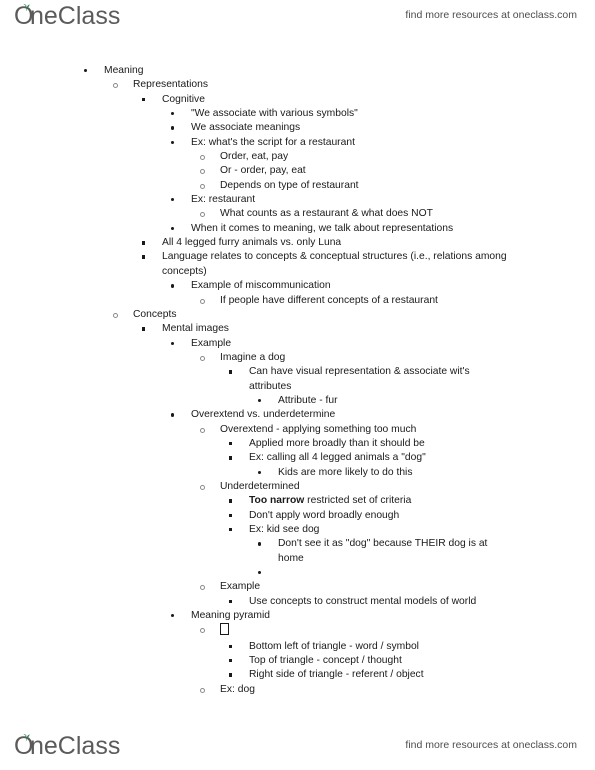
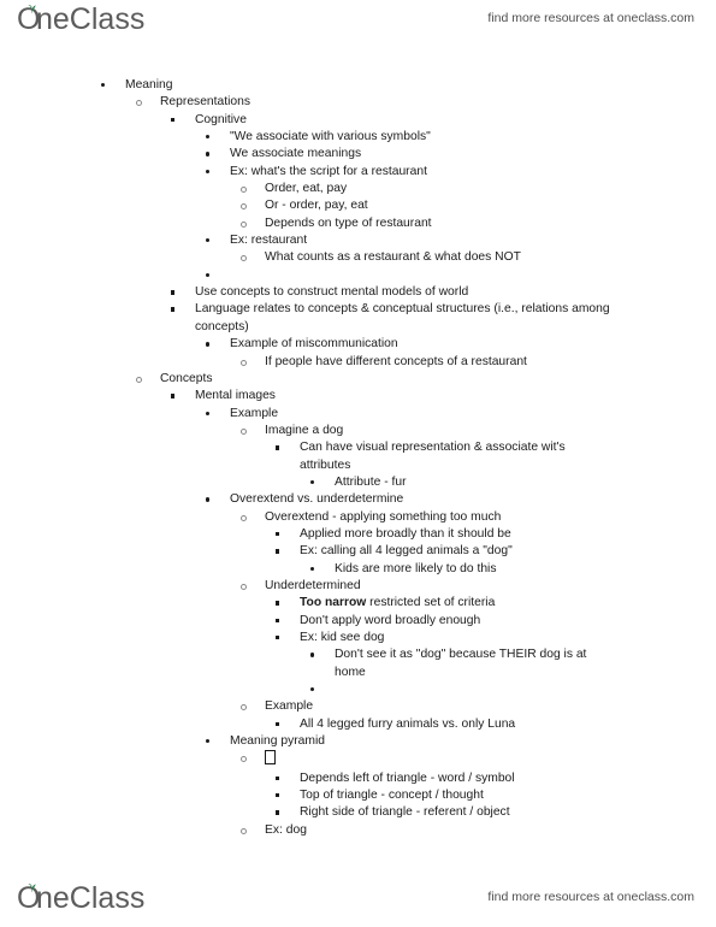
  O
  neClass
  find more resources at oneclass.com
  Meaning
  Representations
  Cognitive
  "We associate with various symbols"
  We associate meanings
  Ex: what's the script for a restaurant
  Order, eat, pay
  Or - order, pay, eat
  Depends on type of restaurant
  Ex: restaurant
  What counts as a restaurant & what does NOT
- When it comes to meaning, we talk about representations
- All 4 legged furry animals vs. only Luna
+ Use concepts to construct mental models of world
  Language relates to concepts & conceptual structures (i.e., relations among concepts)
  Example of miscommunication
  If people have different concepts of a restaurant
  Concepts
  Mental images
  Example
  Imagine a dog
  Can have visual representation & associate wit's attributes
  Attribute - fur
  Overextend vs. underdetermine
  Overextend - applying something too much
  Applied more broadly than it should be
  Ex: calling all 4 legged animals a "dog"
  Kids are more likely to do this
  Underdetermined
  Too narrow restricted set of criteria
  Don't apply word broadly enough
  Ex: kid see dog
  Don't see it as "dog" because THEIR dog is at home
  Example
- Use concepts to construct mental models of world
+ All 4 legged furry animals vs. only Luna
  Meaning pyramid
- Bottom left of triangle - word / symbol
+ Depends left of triangle - word / symbol
  Top of triangle - concept / thought
  Right side of triangle - referent / object
  Ex: dog
  O
  neClass
  find more resources at oneclass.com
